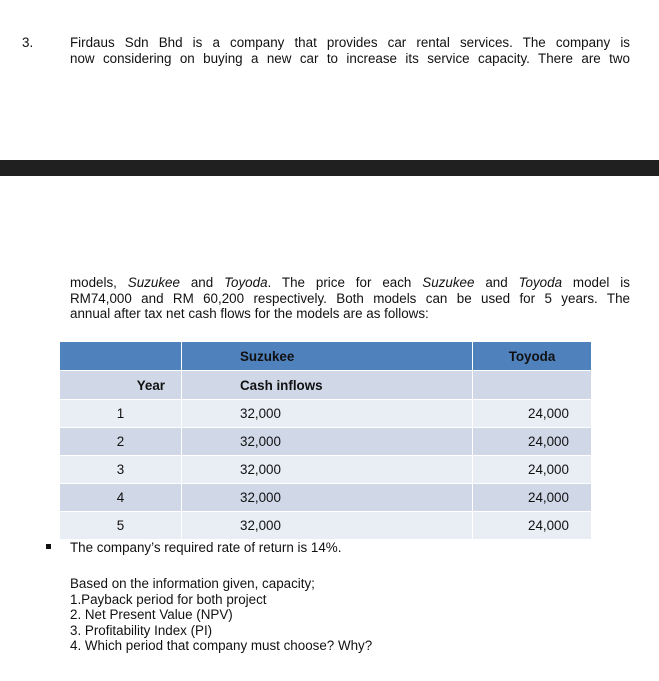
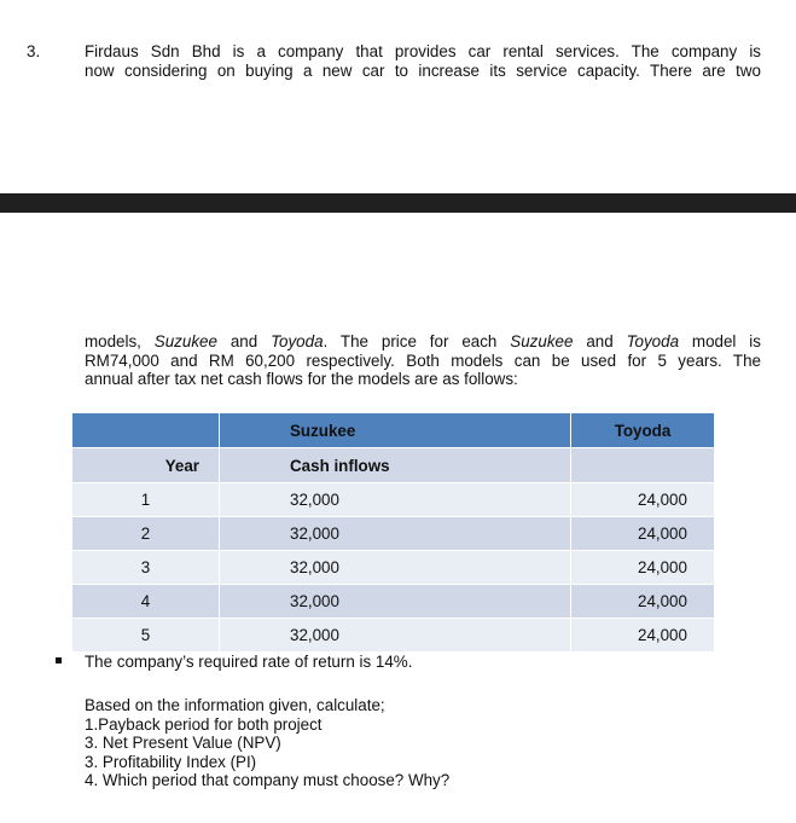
  3.
  Firdaus Sdn Bhd is a company that provides car rental services. The company is
  now considering on buying a new car to increase its service capacity. There are two
  models, Suzukee and Toyoda. The price for each Suzukee and Toyoda model is
  RM74,000 and RM 60,200 respectively. Both models can be used for 5 years. The
  annual after tax net cash flows for the models are as follows:
  	Suzukee	Toyoda
  Year	Cash inflows
  1	32,000	24,000
  2	32,000	24,000
  3	32,000	24,000
  4	32,000	24,000
  5	32,000	24,000
  The company’s required rate of return is 14%.
- Based on the information given, capacity;
+ Based on the information given, calculate;
  1.Payback period for both project
- 2. Net Present Value (NPV)
+ 3. Net Present Value (NPV)
  3. Profitability Index (PI)
  4. Which period that company must choose? Why?
